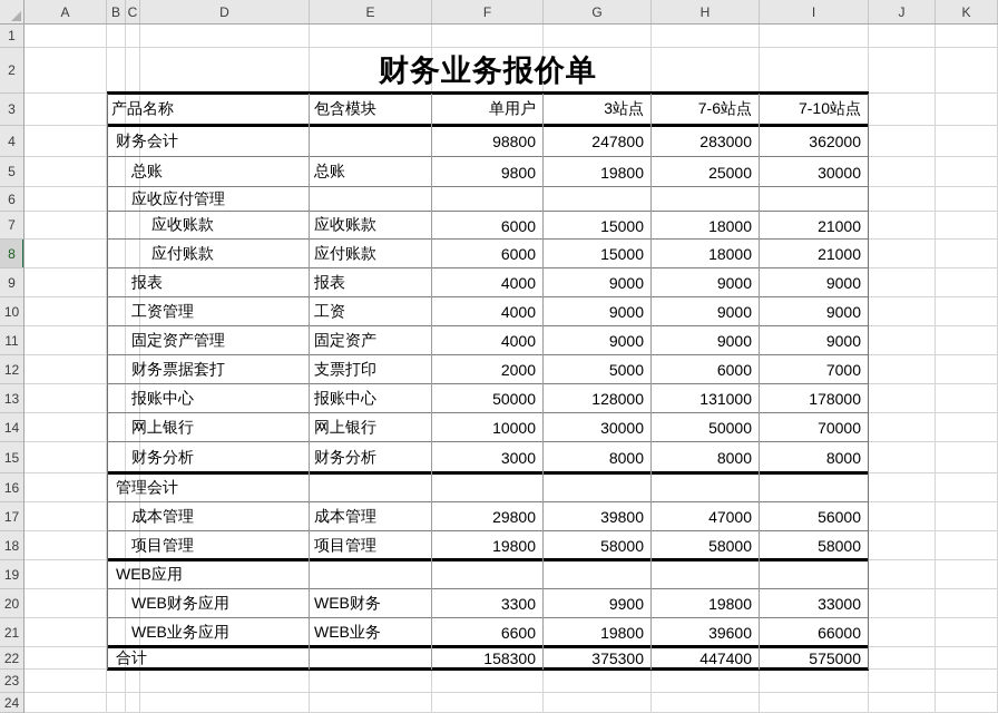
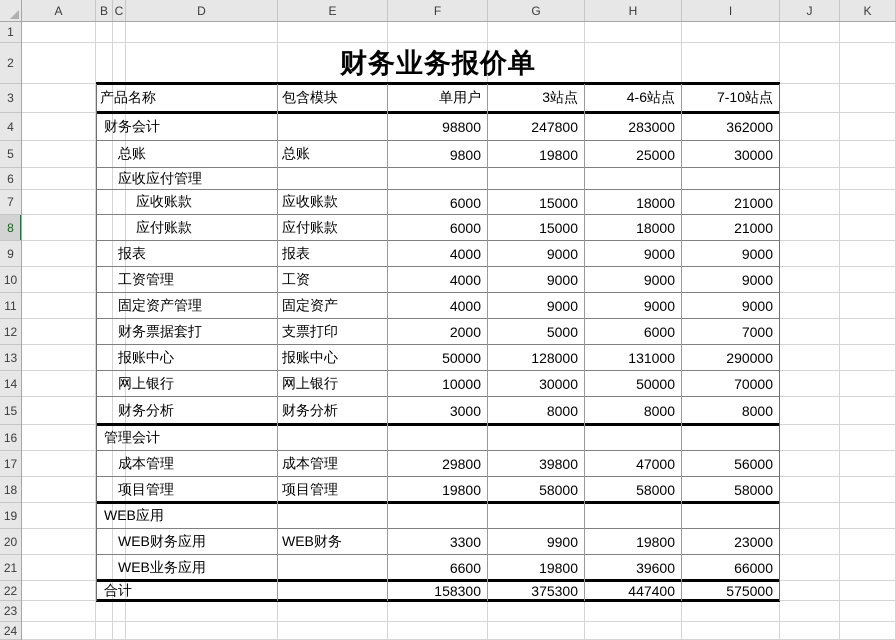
  A
  B
  C
  D
  E
  F
  G
  H
  I
  J
  K
  1
  2
  3
  4
  5
  6
  7
  8
  9
  10
  11
  12
  13
  14
  15
  16
  17
  18
  19
  20
  21
  22
  23
  24
  财务业务报价单
  产品名称
  包含模块
  单用户
  3站点
- 7-6站点
+ 4-6站点
  7-10站点
  财务会计
  98800
  247800
  283000
  362000
  总账
  总账
  9800
  19800
  25000
  30000
  应收应付管理
  应收账款
  应收账款
  6000
  15000
  18000
  21000
  应付账款
  应付账款
  6000
  15000
  18000
  21000
  报表
  报表
  4000
  9000
  9000
  9000
  工资管理
  工资
  4000
  9000
  9000
  9000
  固定资产管理
  固定资产
  4000
  9000
  9000
  9000
  财务票据套打
  支票打印
  2000
  5000
  6000
  7000
  报账中心
  报账中心
  50000
  128000
  131000
- 178000
+ 290000
  网上银行
  网上银行
  10000
  30000
  50000
  70000
  财务分析
  财务分析
  3000
  8000
  8000
  8000
  管理会计
  成本管理
  成本管理
  29800
  39800
  47000
  56000
  项目管理
  项目管理
  19800
  58000
  58000
  58000
  WEB应用
  WEB财务应用
  WEB财务
  3300
  9900
  19800
- 33000
+ 23000
  WEB业务应用
- WEB业务
  6600
  19800
  39600
  66000
  合计
  158300
  375300
  447400
  575000
